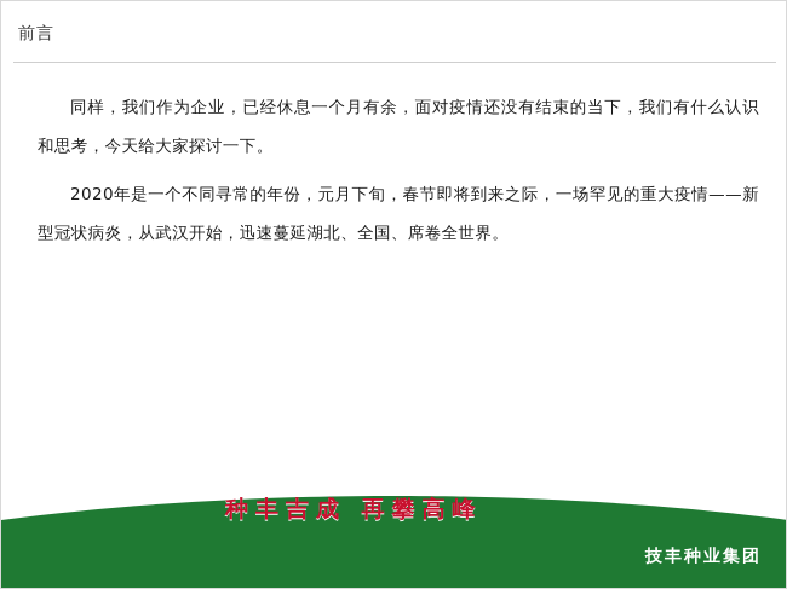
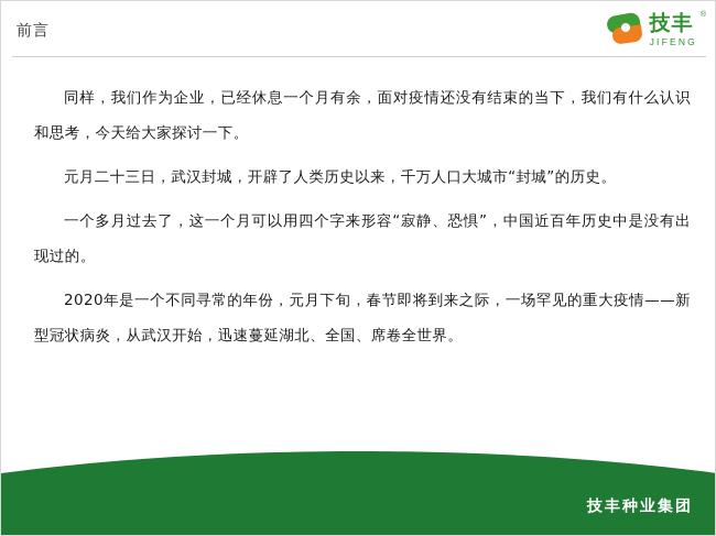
  前言
+ 技丰
+ JIFENG
  同样，我们作为企业，已经休息一个月有余，面对疫情还没有结束的当下，我们有什么认识和思考，今天给大家探讨一下。
+ 元月二十三日，武汉封城，开辟了人类历史以来，千万人口大城市“封城”的历史。
+ 一个多月过去了，这一个月可以用四个字来形容“寂静、恐惧”，中国近百年历史中是没有出现过的。
  2020年是一个不同寻常的年份，元月下旬，春节即将到来之际，一场罕见的重大疫情——新型冠状病炎，从武汉开始，迅速蔓延湖北、全国、席卷全世界。
- 种丰吉成 再攀高峰
  技丰种业集团
